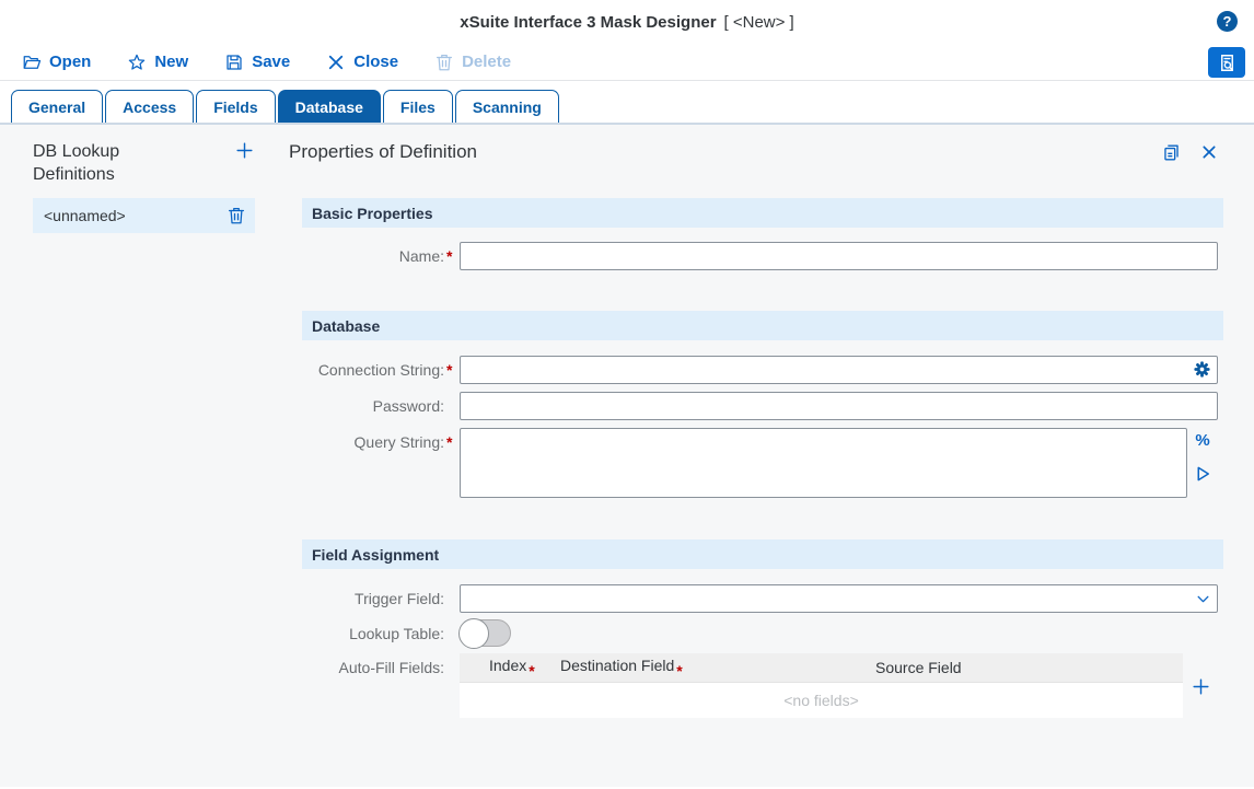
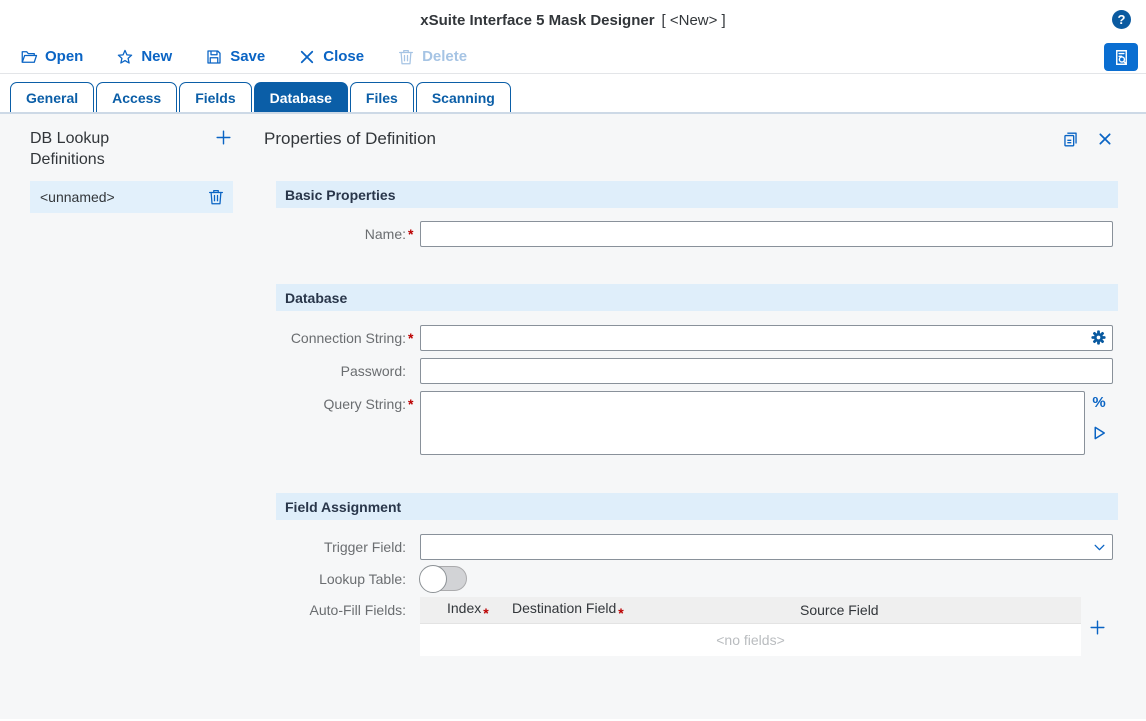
- xSuite Interface 3 Mask Designer
+ xSuite Interface 5 Mask Designer
  [ <New> ]
  ?
  Open
  New
  Save
  Close
  Delete
  General
  Access
  Fields
  Database
  Files
  Scanning
  DB Lookup Definitions
  <unnamed>
  Properties of Definition
  Basic Properties
  Name:
  *
  Database
  Connection String:
  *
  Password:
  Query String:
  *
  %
  Field Assignment
  Trigger Field:
  Lookup Table:
  Auto-Fill Fields:
  Index
  *
  Destination Field
  *
  Source Field
  <no fields>
